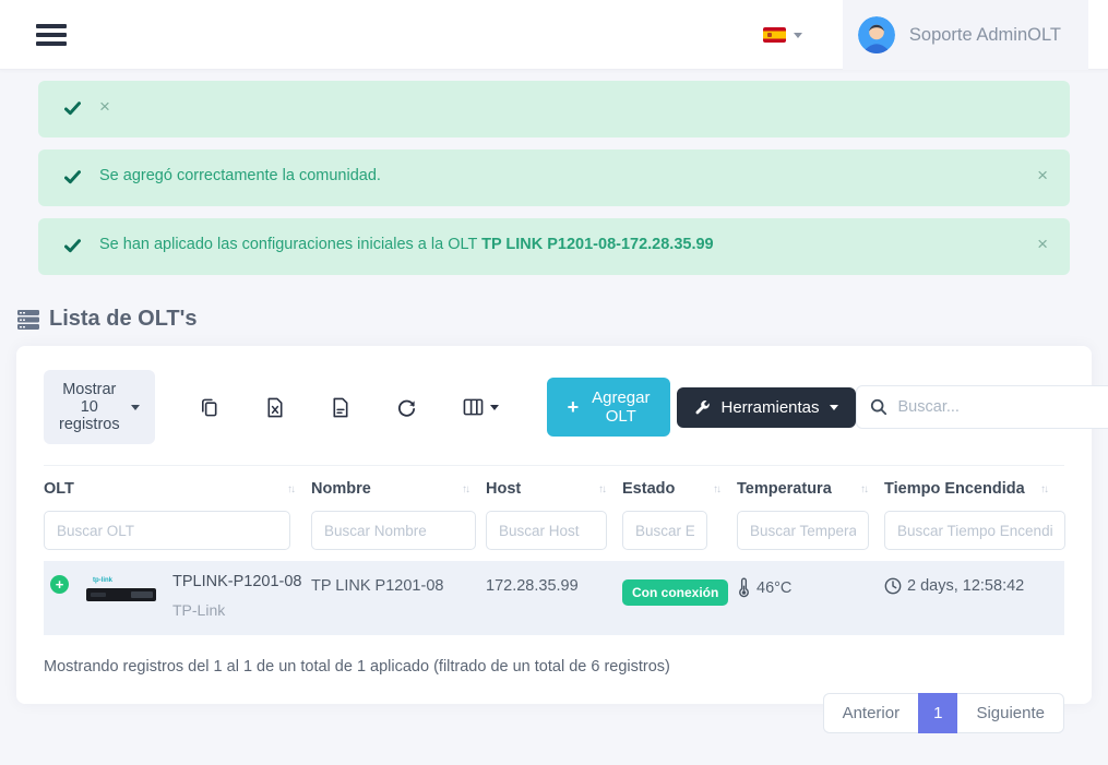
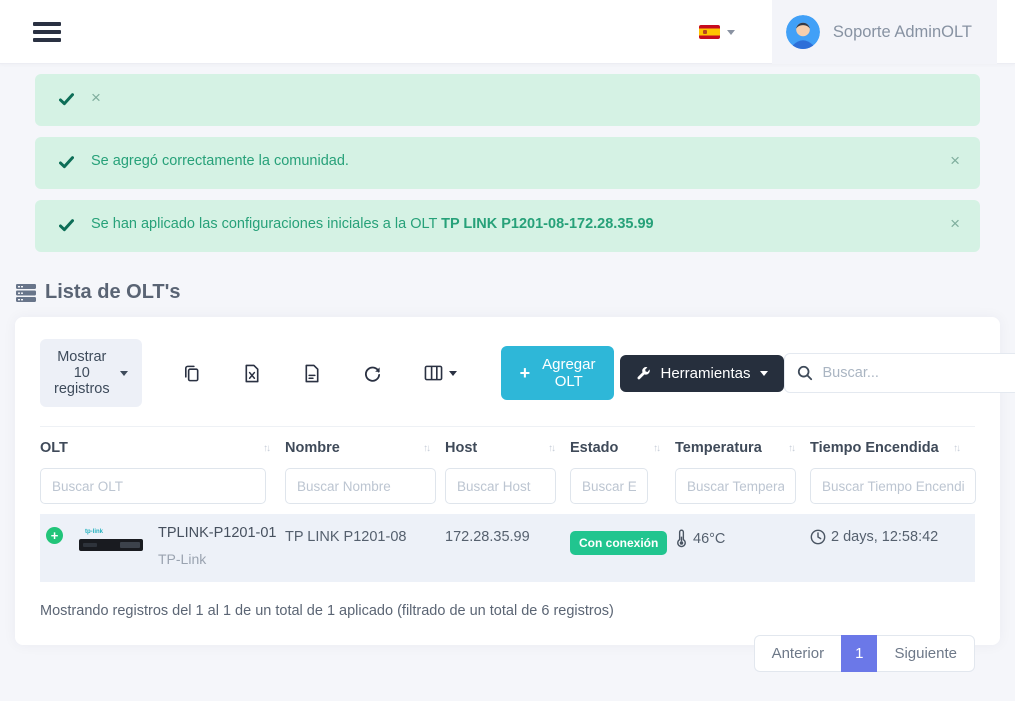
  Soporte AdminOLT
  ×
  Se agregó correctamente la comunidad.
  ×
  Se han aplicado las configuraciones iniciales a la OLT TP LINK P1201-08-172.28.35.99
  ×
  Lista de OLT's
  Mostrar 10 registros
  +
  Agregar OLT
  Herramientas
  Buscar...
  OLT
  ↑↓
  Nombre
  ↑↓
  Host
  ↑↓
  Estado
  ↑↓
  Temperatura
  ↑↓
  Tiempo Encendida
  ↑↓
  Buscar OLT
  Buscar Nombre
  Buscar Host
  Buscar Tempera
  Buscar Tiempo Encendi
  +
- TPLINK-P1201-08
+ TPLINK-P1201-01
  TP-Link
  TP LINK P1201-08
  172.28.35.99
  Con conexión
  46°C
  2 days, 12:58:42
  Mostrando registros del 1 al 1 de un total de 1 aplicado (filtrado de un total de 6 registros)
  Anterior
  1
  Siguiente
